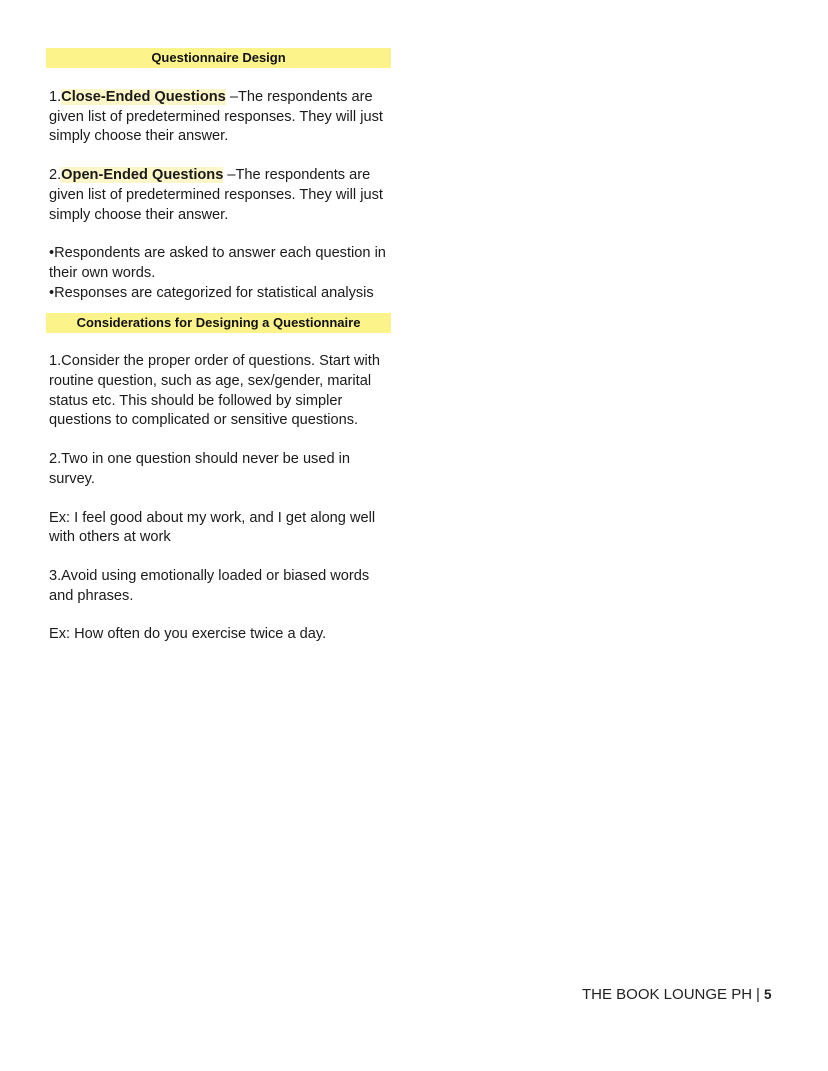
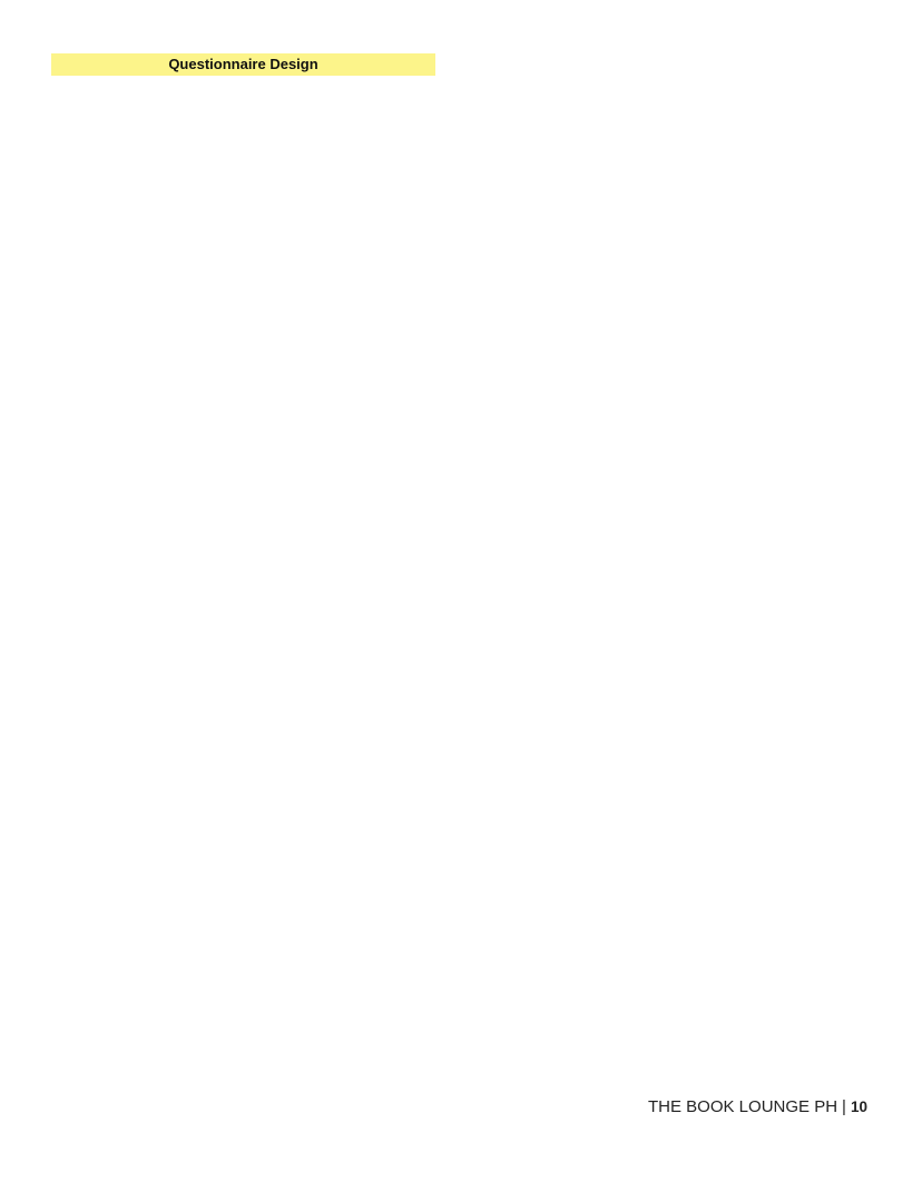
  Questionnaire Design
- 1.Close-Ended Questions –The respondents are given list of predetermined responses. They will just simply choose their answer.
- 2.Open-Ended Questions –The respondents are given list of predetermined responses. They will just simply choose their answer.
- •Respondents are asked to answer each question in their own words.
- •Responses are categorized for statistical analysis
- Considerations for Designing a Questionnaire
- 1.Consider the proper order of questions. Start with routine question, such as age, sex/gender, marital status etc. This should be followed by simpler questions to complicated or sensitive questions.
- 2.Two in one question should never be used in survey.
- Ex: I feel good about my work, and I get along well with others at work
- 3.Avoid using emotionally loaded or biased words and phrases.
- Ex: How often do you exercise twice a day.
- THE BOOK LOUNGE PH | 5
+ THE BOOK LOUNGE PH | 10
